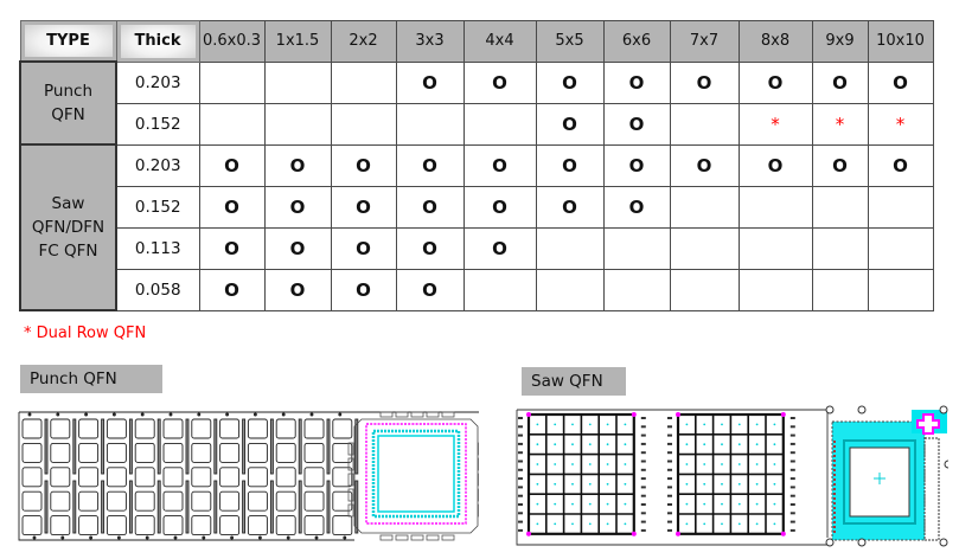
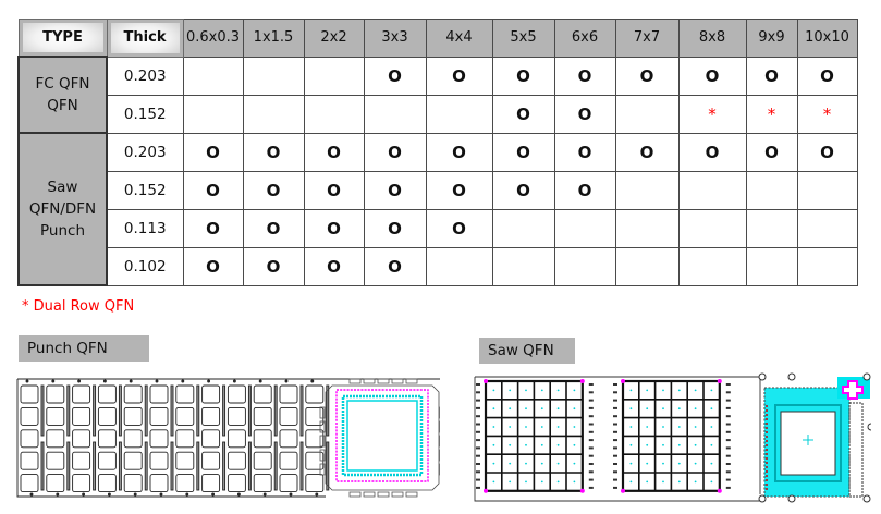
  TYPE	Thick	0.6x0.3	1x1.5	2x2	3x3	4x4	5x5	6x6	7x7	8x8	9x9	10x10
- PunchQFN	0.203				O	O	O	O	O	O	O	O
+ FC QFNQFN	0.203				O	O	O	O	O	O	O	O
  0.152						O	O		*	*	*
- SawQFN/DFNFC QFN	0.203	O	O	O	O	O	O	O	O	O	O	O
+ SawQFN/DFNPunch	0.203	O	O	O	O	O	O	O	O	O	O	O
  0.152	O	O	O	O	O	O	O
  0.113	O	O	O	O	O
- 0.058	O	O	O	O
+ 0.102	O	O	O	O
  * Dual Row QFN
  Punch QFN
  Saw QFN
